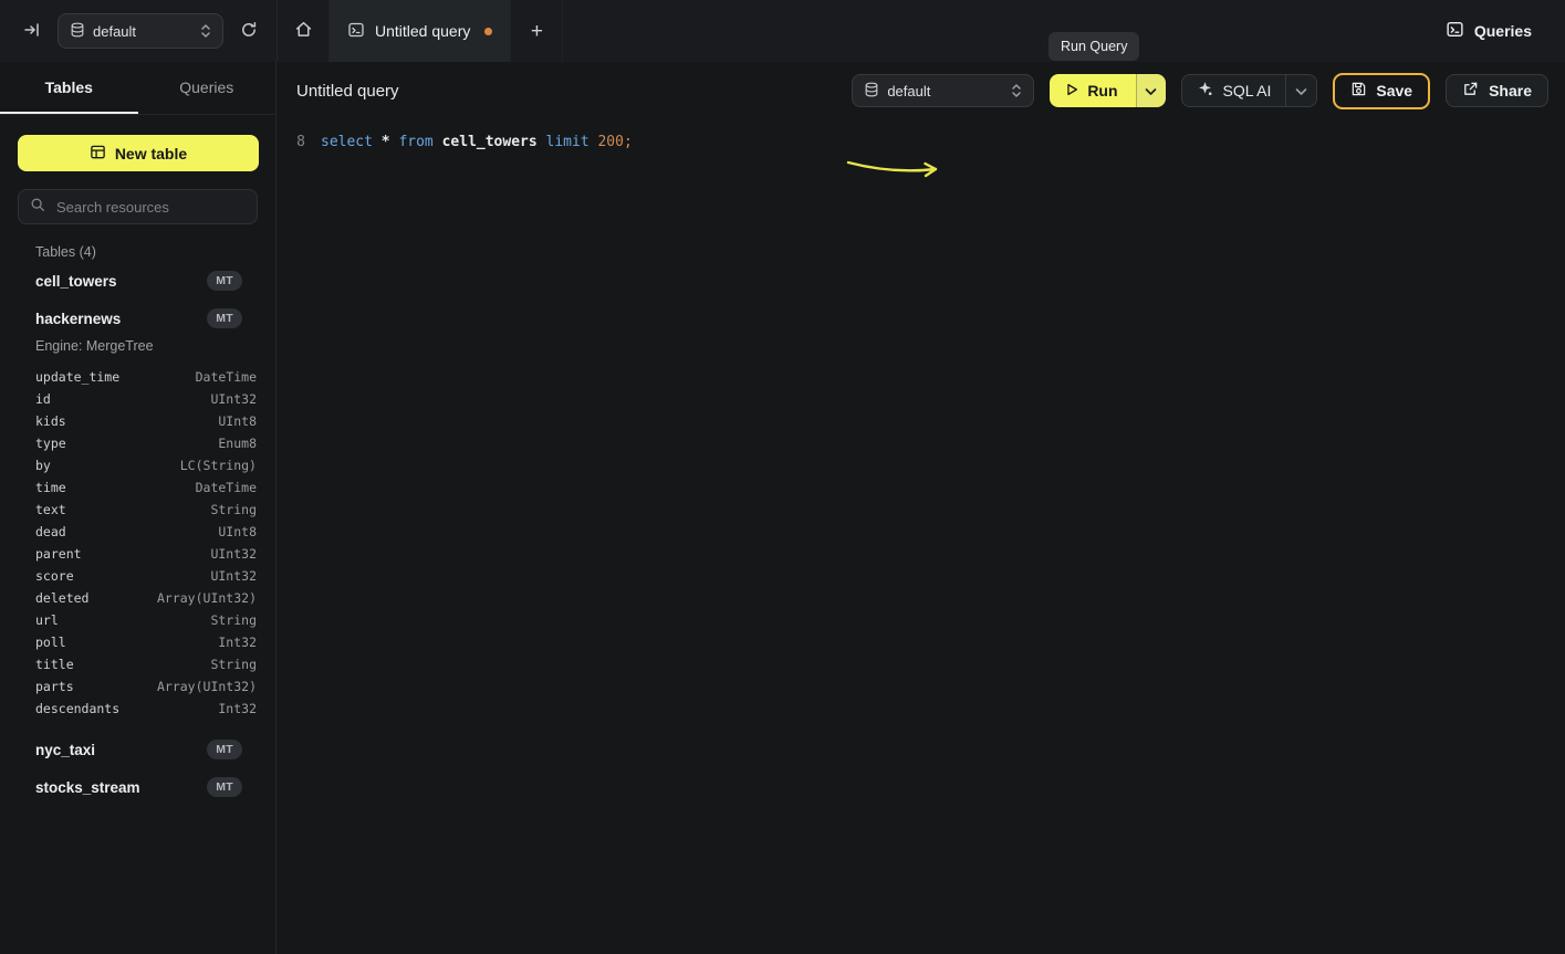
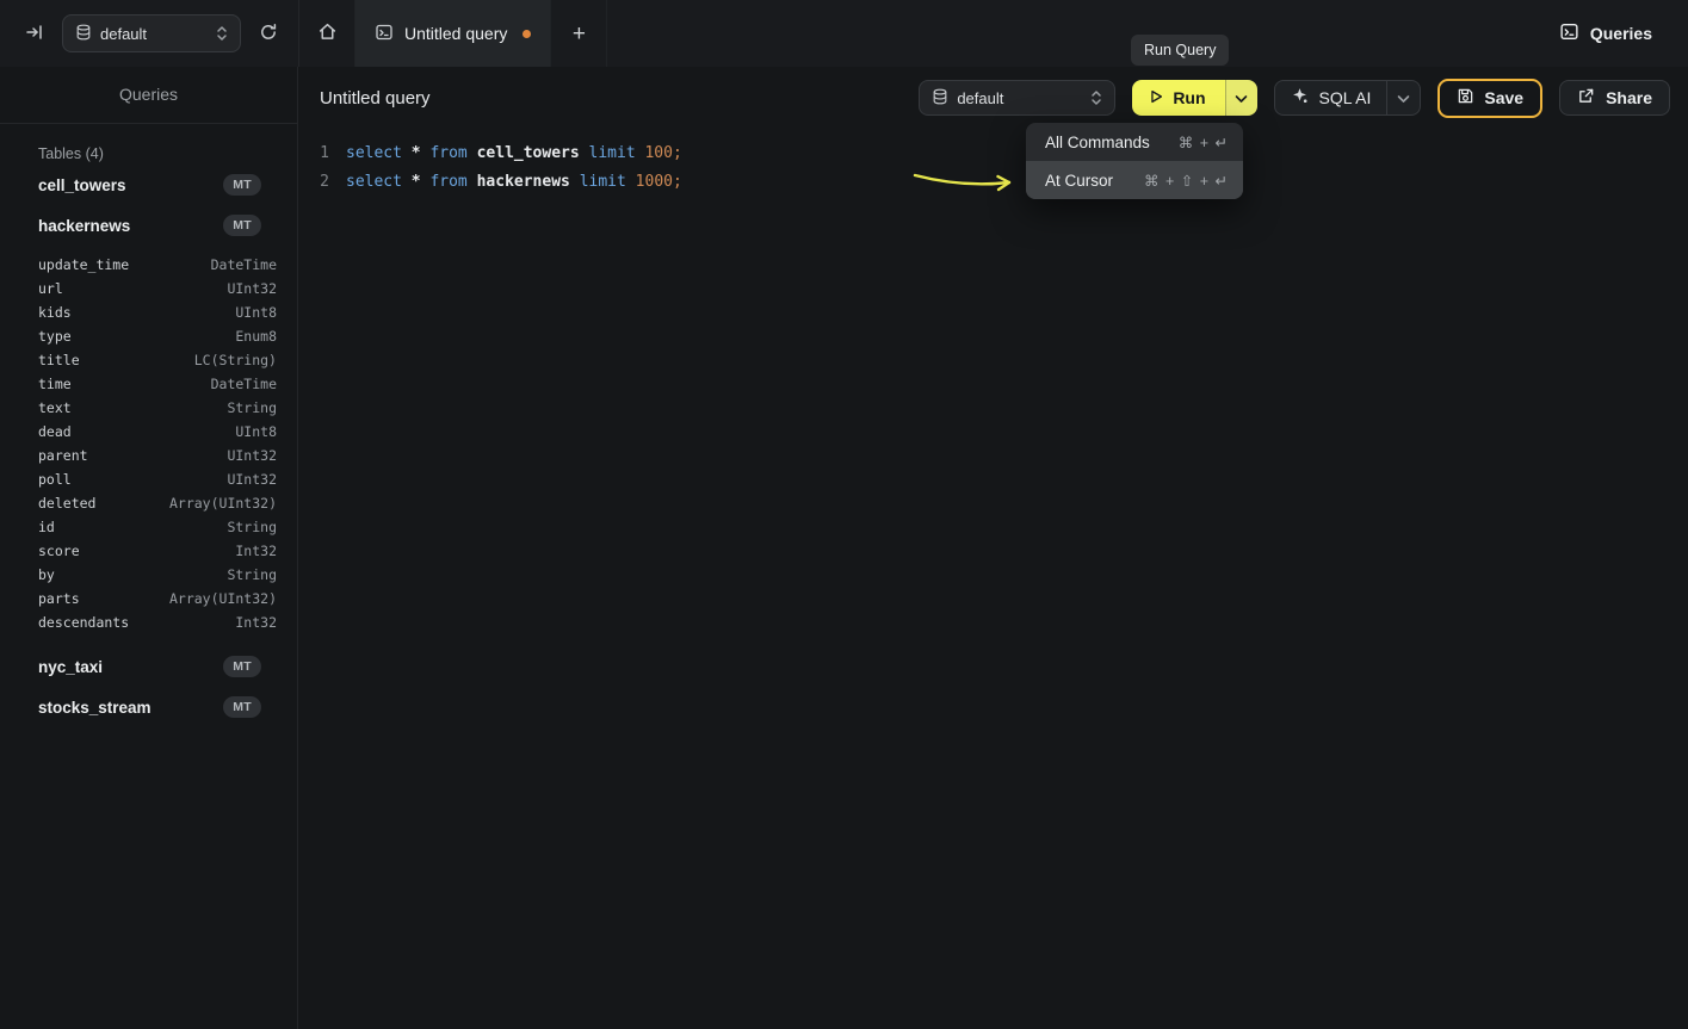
  default
  Untitled query
  +
  Queries
- Tables
  Queries
- New table
- Search resources
  Tables (4)
  cell_towers
  MT
  hackernews
  MT
- Engine: MergeTree
  update_time
  DateTime
- id
+ url
  UInt32
  kids
  UInt8
  type
  Enum8
- by
+ title
  LC(String)
  time
  DateTime
  text
  String
  dead
  UInt8
  parent
  UInt32
- score
+ poll
  UInt32
  deleted
  Array(UInt32)
- url
+ id
  String
- poll
+ score
  Int32
- title
+ by
  String
  parts
  Array(UInt32)
  descendants
  Int32
  nyc_taxi
  MT
  stocks_stream
  MT
  Untitled query
  default
  Run
  SQL AI
  Save
  Share
- 8
+ 1
- select * from cell_towers limit 200;
+ select * from cell_towers limit 100;
+ 2
+ select * from hackernews limit 1000;
  Run Query
+ All Commands
+ ⌘ + ↵
+ At Cursor
+ ⌘ + ⇧ + ↵
